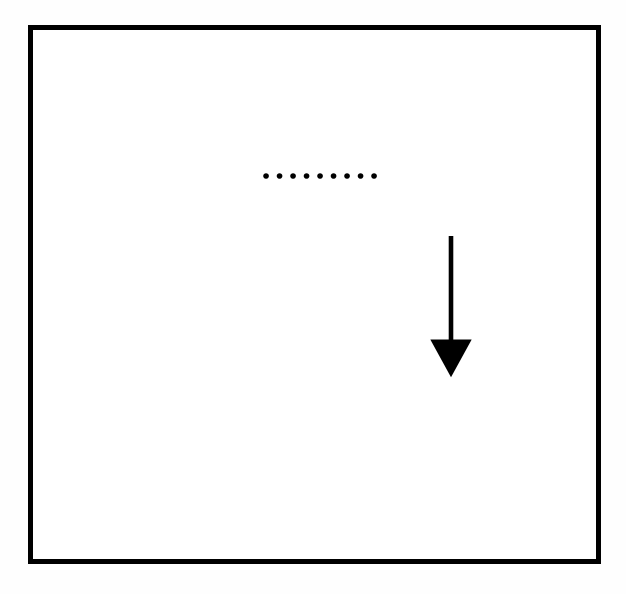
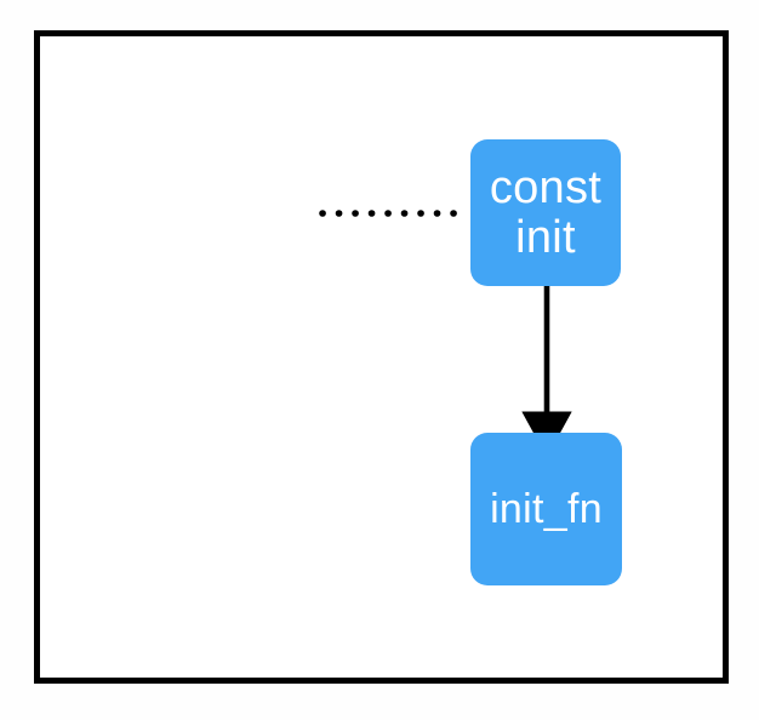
+ const
+ init
+ init_fn
